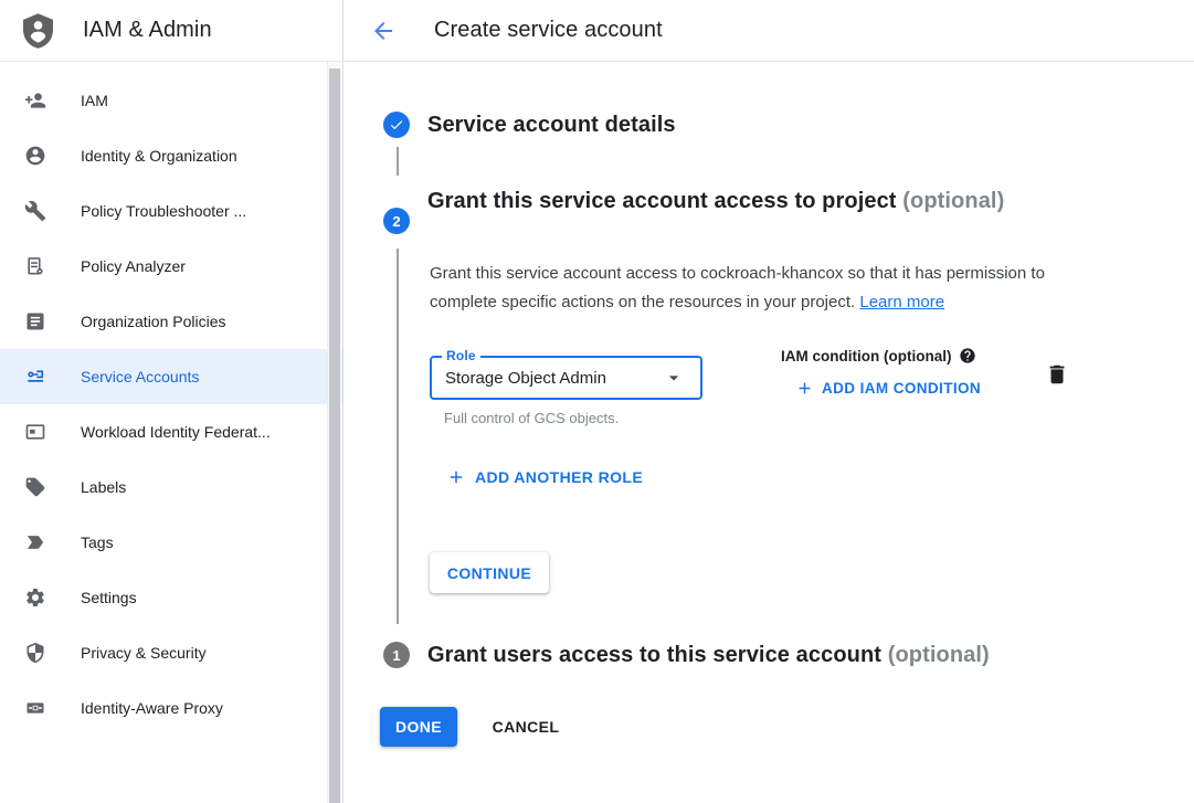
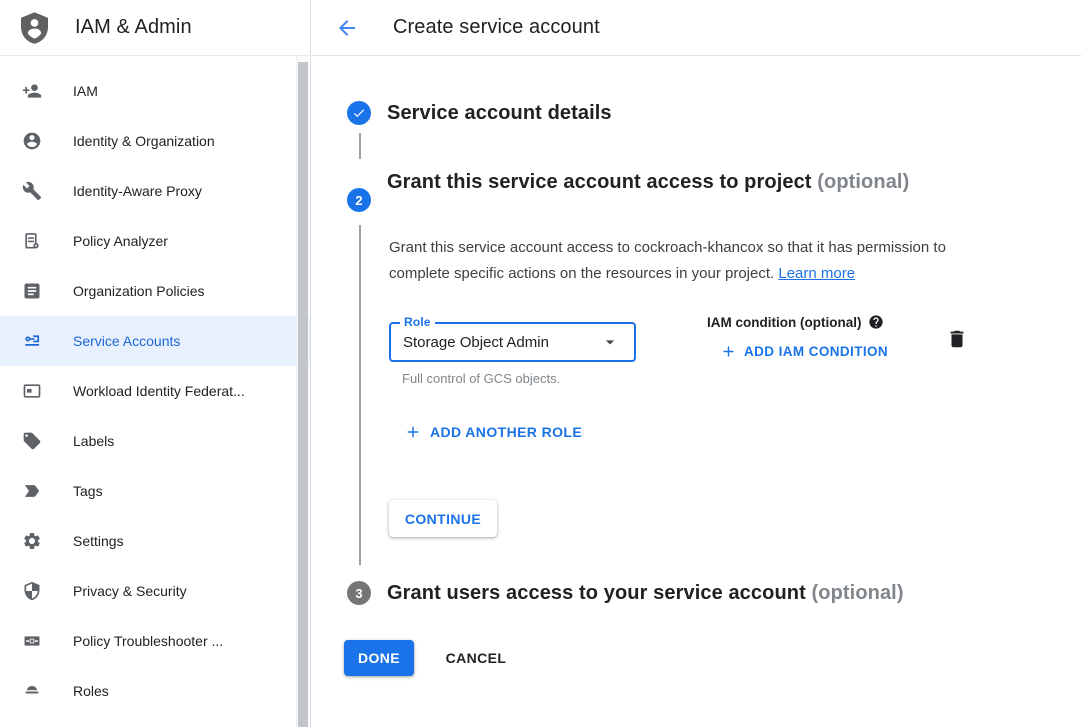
  IAM & Admin
  IAM
  Identity & Organization
- Policy Troubleshooter ...
+ Identity-Aware Proxy
  Policy Analyzer
  Organization Policies
  Service Accounts
  Workload Identity Federat...
  Labels
  Tags
  Settings
  Privacy & Security
- Identity-Aware Proxy
+ Policy Troubleshooter ...
+ Roles
  Create service account
  Service account details
  2
  Grant this service account access to project (optional)
  Grant this service account access to cockroach-khancox so that it has permission to complete specific actions on the resources in your project. Learn more
  Role
  Storage Object Admin
  Full control of GCS objects.
  IAM condition (optional)
  ADD IAM CONDITION
  ADD ANOTHER ROLE
  CONTINUE
- 1
+ 3
- Grant users access to this service account (optional)
+ Grant users access to your service account (optional)
  DONE
  CANCEL
